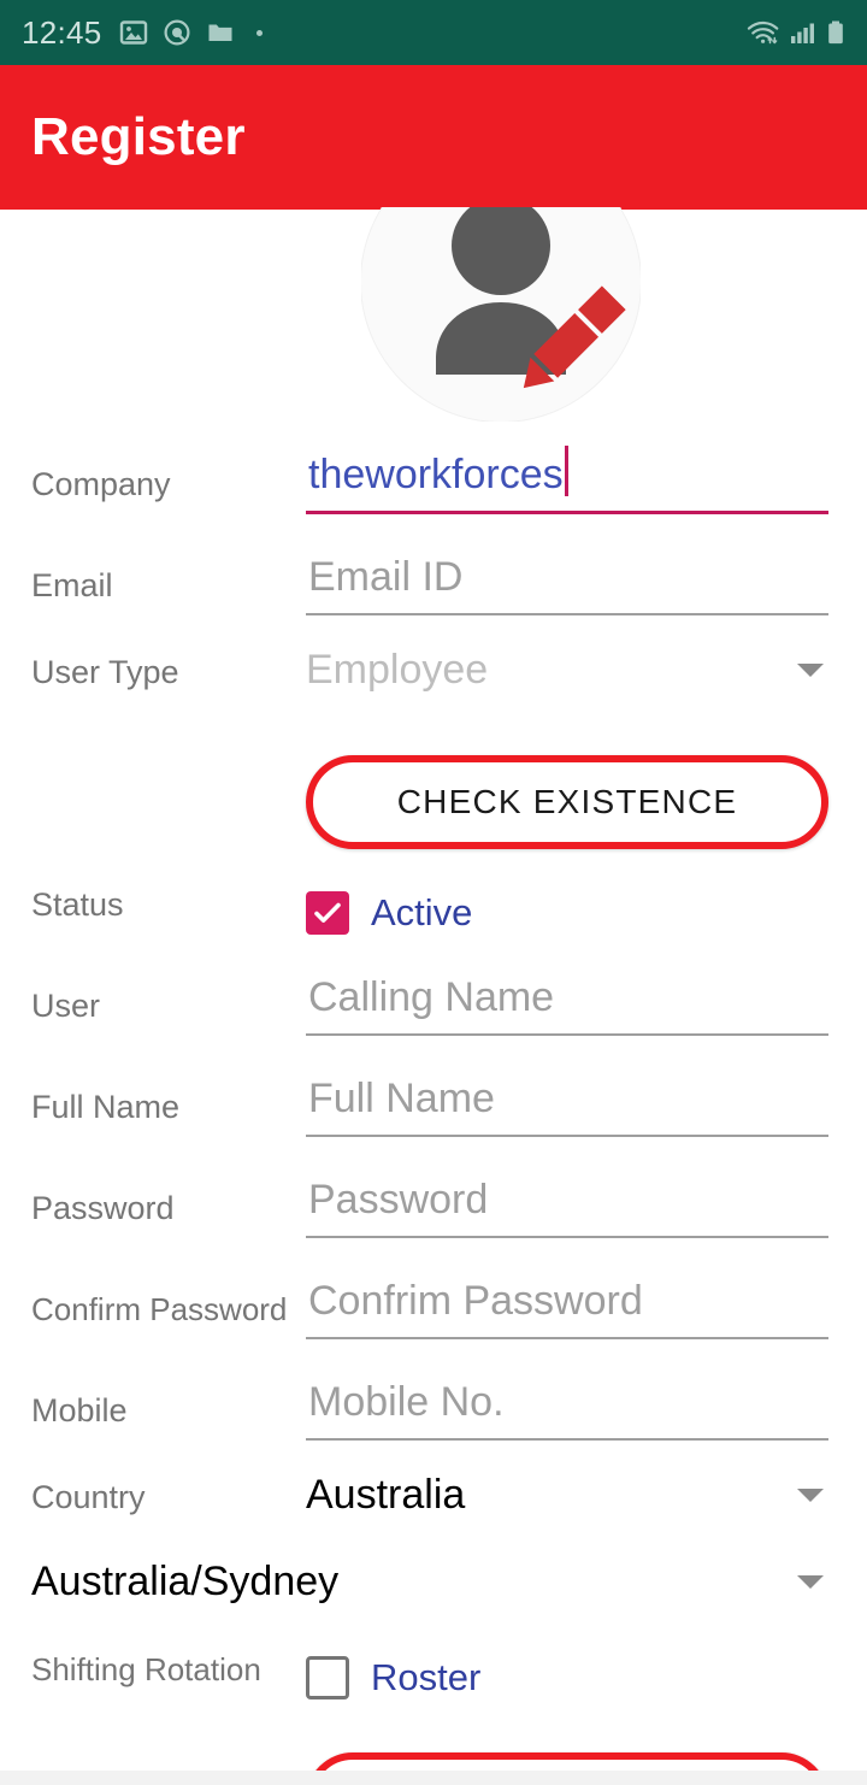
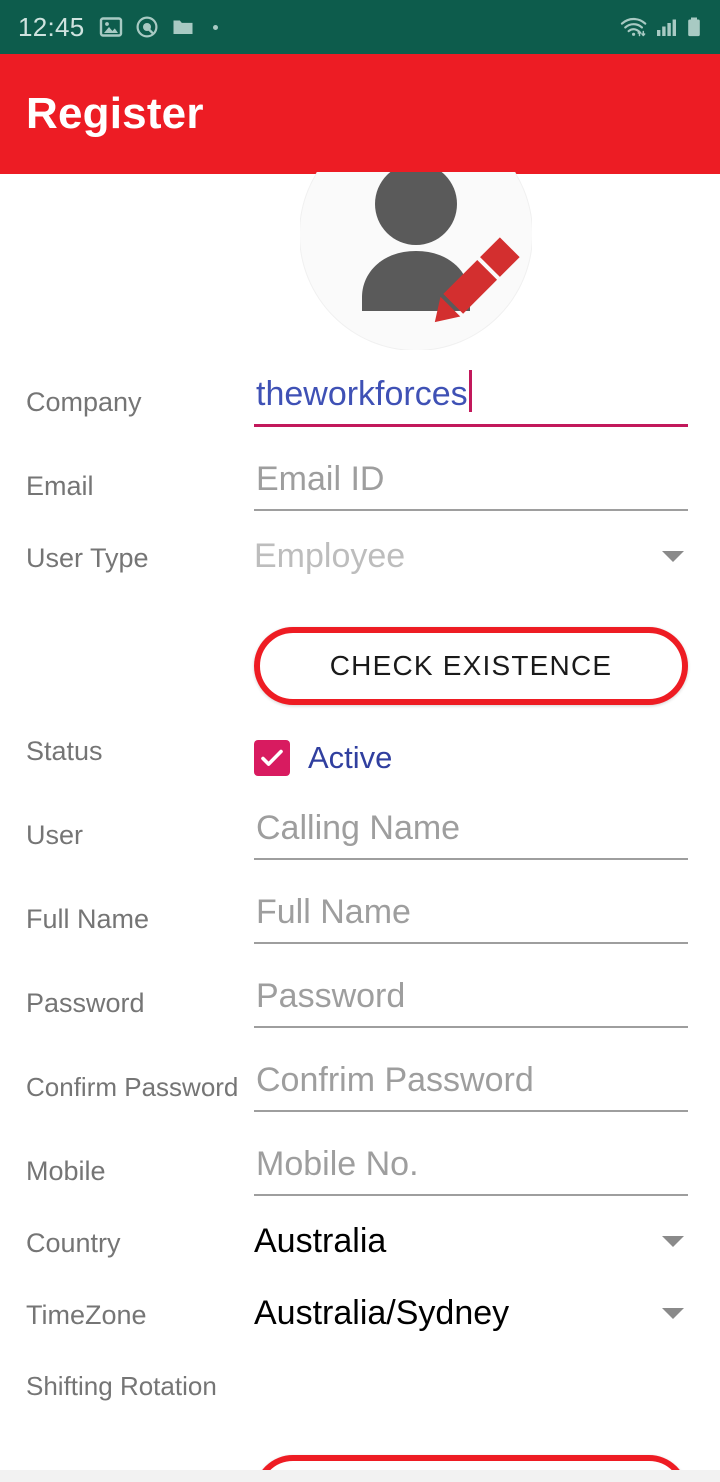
  12:45
  Register
  Company
  theworkforces
  Email
  Email ID
  User Type
  Employee
  CHECK EXISTENCE
  Status
  Active
  User
  Calling Name
  Full Name
  Full Name
  Password
  Password
  Confirm Password
  Confrim Password
  Mobile
  Mobile No.
  Country
  Australia
+ TimeZone
  Australia/Sydney
  Shifting Rotation
- Roster
